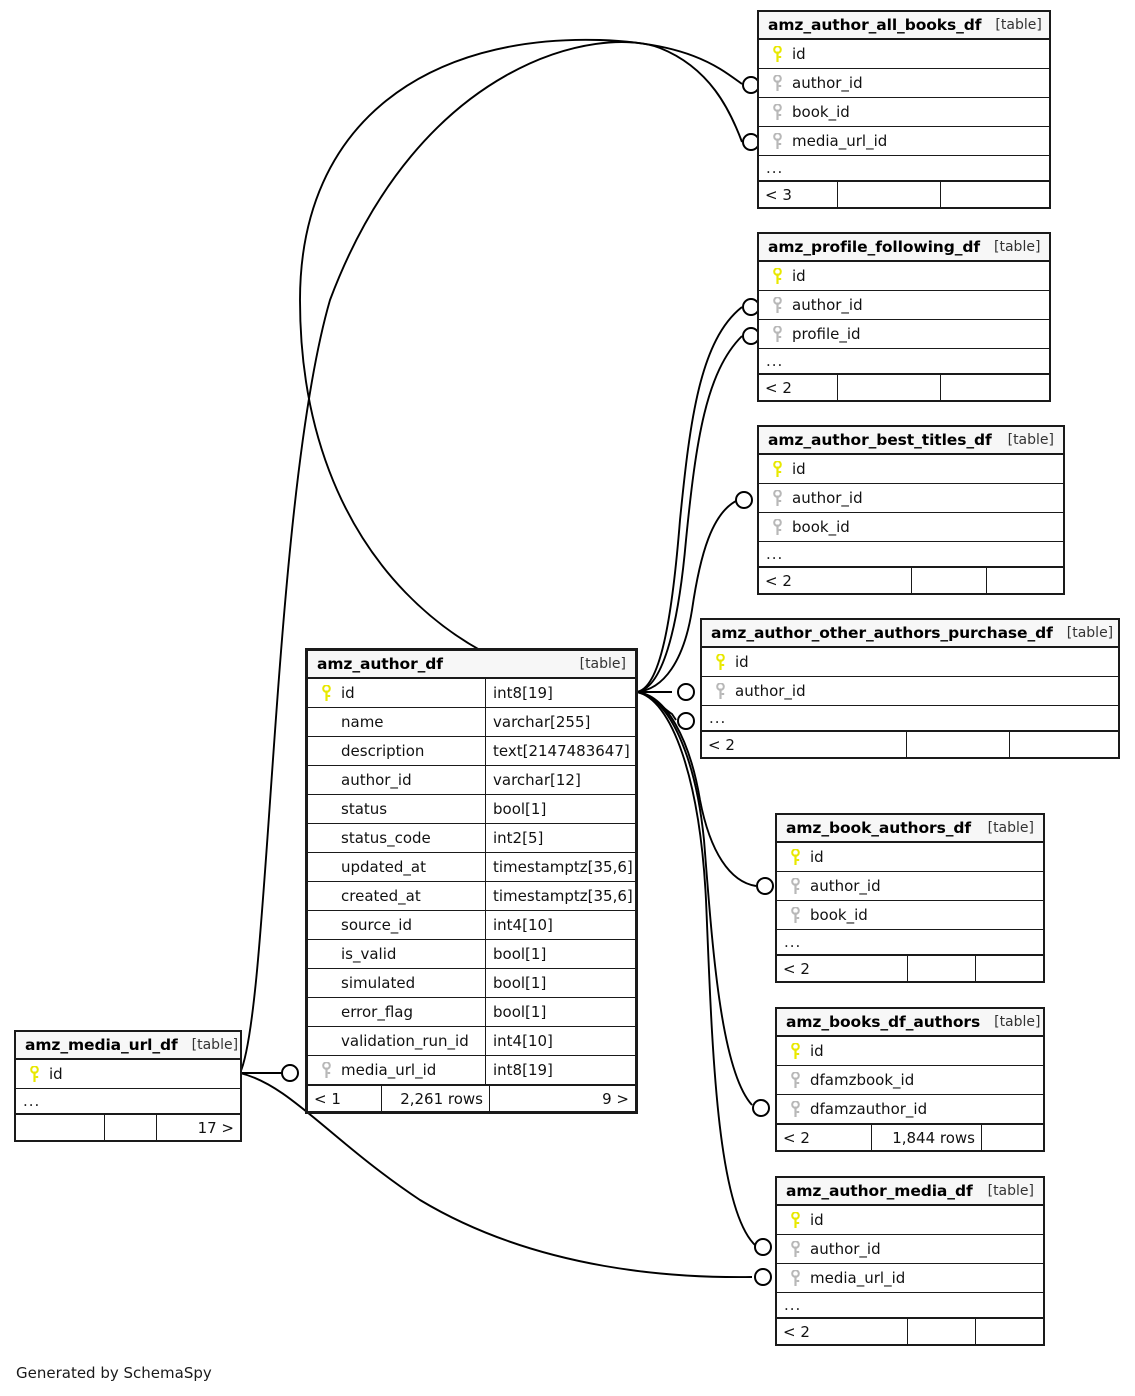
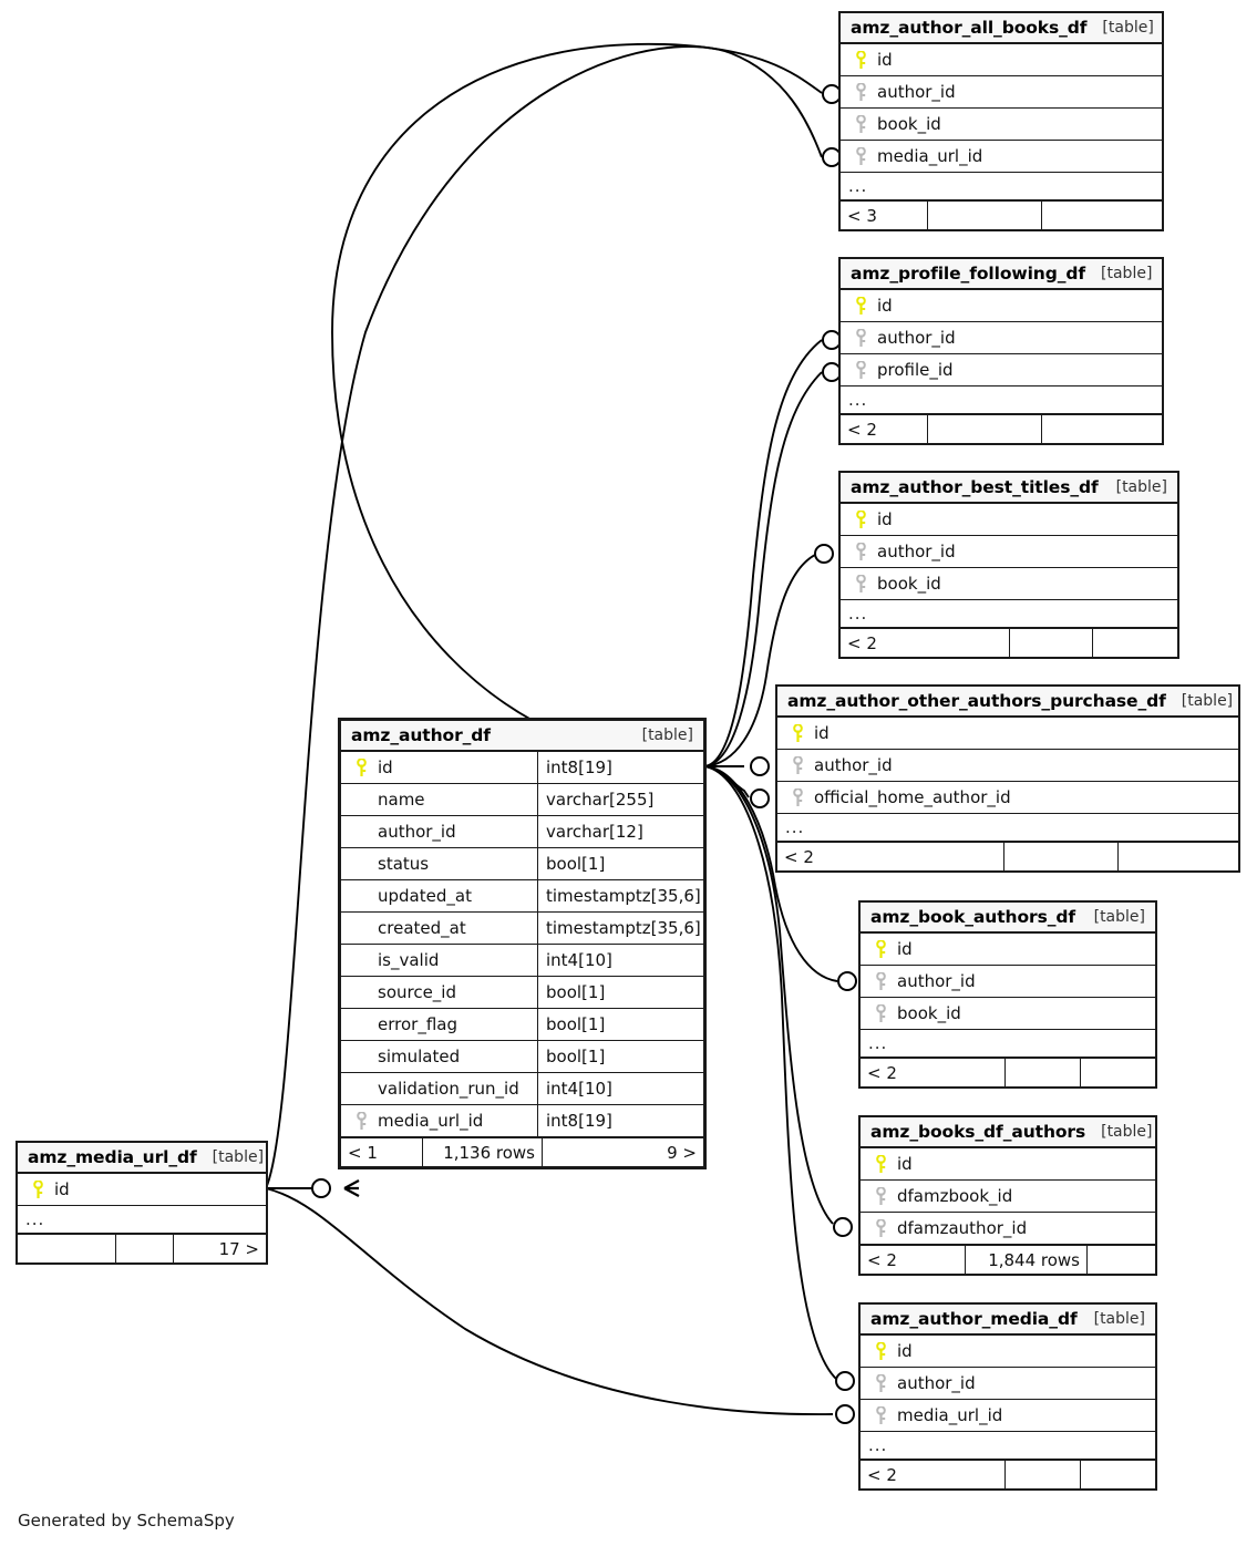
  amz_author_all_books_df
  [table]
  id
  author_id
  book_id
  media_url_id
  ...
  < 3
  amz_profile_following_df
  [table]
  id
  author_id
  profile_id
  ...
  < 2
  amz_author_best_titles_df
  [table]
  id
  author_id
  book_id
  ...
  < 2
  amz_author_other_authors_purchase_df
  [table]
  id
  author_id
+ official_home_author_id
  ...
  < 2
  amz_book_authors_df
  [table]
  id
  author_id
  book_id
  ...
  < 2
  amz_books_df_authors
  [table]
  id
  dfamzbook_id
  dfamzauthor_id
  < 2
  1,844 rows
  amz_author_media_df
  [table]
  id
  author_id
  media_url_id
  ...
  < 2
  amz_media_url_df
  [table]
  id
  ...
  17 >
  amz_author_df
  [table]
  id
  int8[19]
  name
  varchar[255]
- description
- text[2147483647]
  author_id
  varchar[12]
  status
  bool[1]
- status_code
- int2[5]
  updated_at
  timestamptz[35,6]
  created_at
  timestamptz[35,6]
- source_id
+ is_valid
  int4[10]
- is_valid
+ source_id
  bool[1]
- simulated
+ error_flag
  bool[1]
- error_flag
+ simulated
  bool[1]
  validation_run_id
  int4[10]
  media_url_id
  int8[19]
  < 1
- 2,261 rows
+ 1,136 rows
  9 >
  Generated by SchemaSpy
